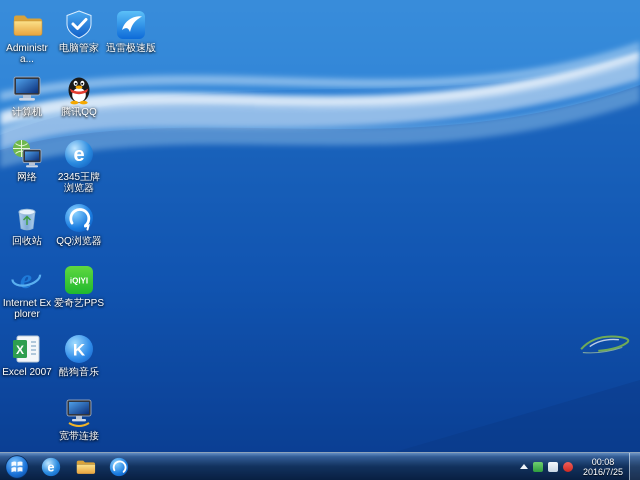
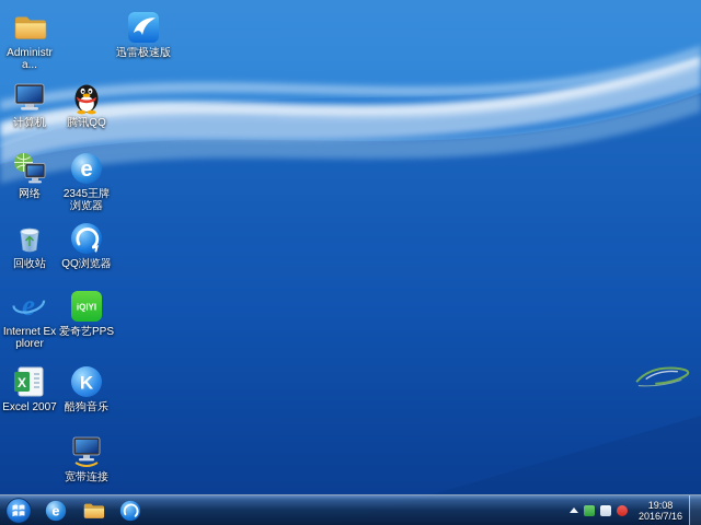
  Administra...
- 电脑管家
  迅雷极速版
  计算机
  腾讯QQ
  网络
  e
  2345王牌浏览器
  回收站
  QQ浏览器
  e
  Internet Explorer
  iQIYI
  爱奇艺PPS
  X
  Excel 2007
  K
  酷狗音乐
  宽带连接
  e
- 00:08
+ 19:08
- 2016/7/25
+ 2016/7/16
